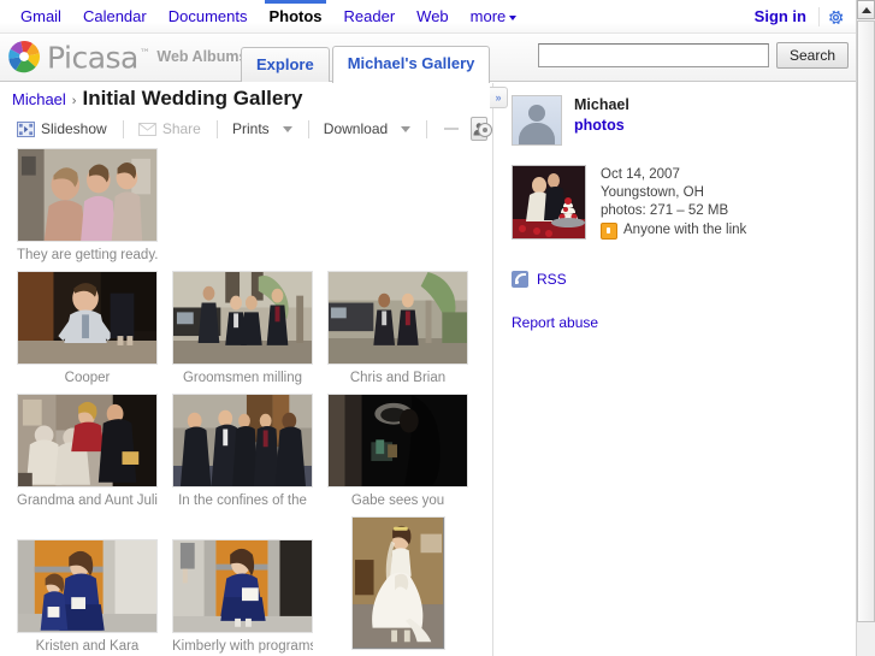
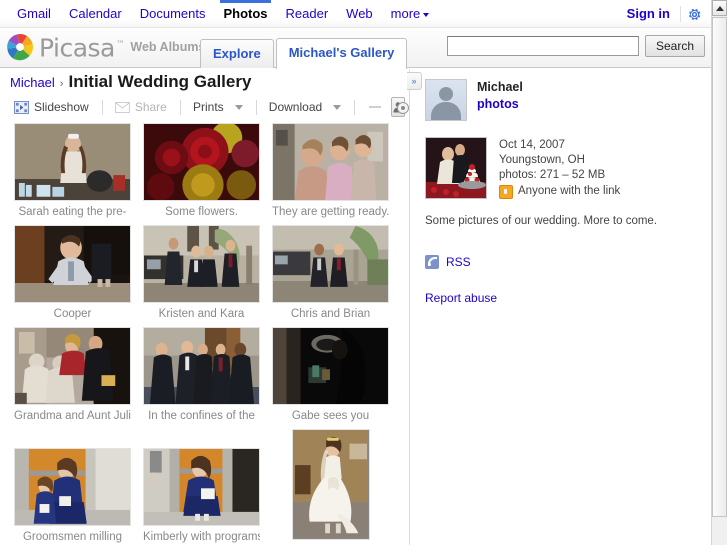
  Gmail
  Calendar
  Documents
  Photos
  Reader
  Web
  more
  Sign in
  Picasa™
  Web Album
  Explore
  Michael's Gallery
  Search
  Michael
  ›
  Initial Wedding Gallery
  Slideshow
  Share
  Prints
  Download
+ Sarah eating the pre-
+ Some flowers.
  They are getting ready.
  Cooper
- Groomsmen milling
+ Kristen and Kara
  Chris and Brian
  Grandma and Aunt Juli
  In the confines of the
  Gabe sees you
- Kristen and Kara
+ Groomsmen milling
  Kimberly with program
  »
  Michael
  photos
  Oct 14, 2007
  Youngstown, OH
  photos: 271 – 52 MB
  Anyone with the link
+ Some pictures of our wedding. More to come.
  RSS
  Report abuse
